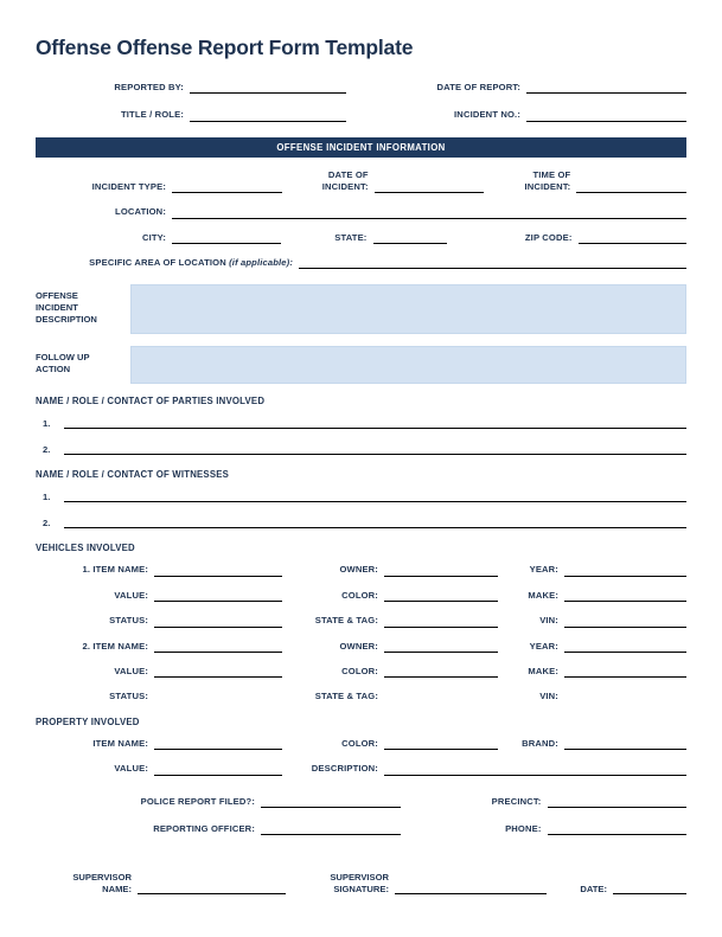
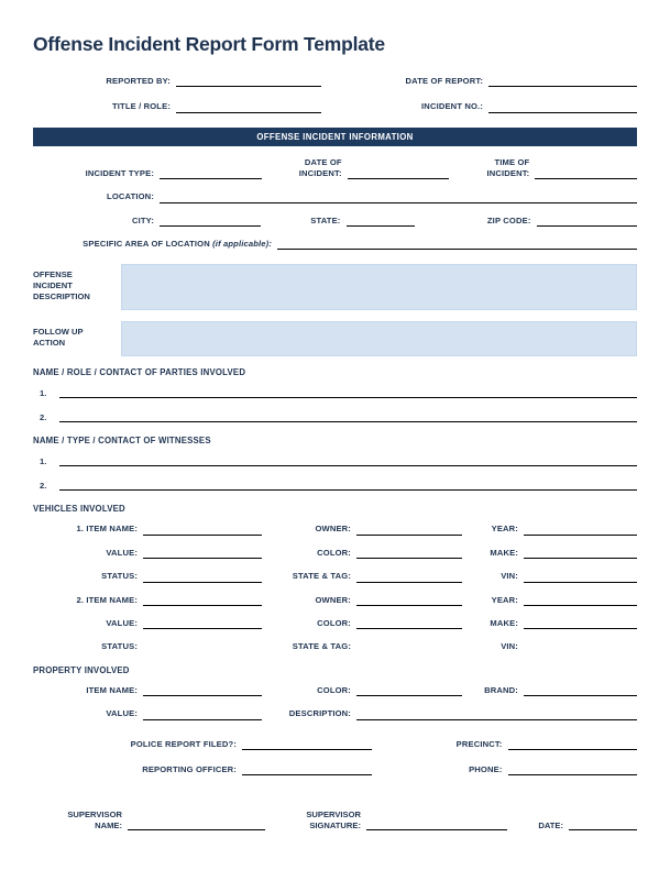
- Offense Offense Report Form Template
+ Offense Incident Report Form Template
  REPORTED BY:
  DATE OF REPORT:
  TITLE / ROLE:
  INCIDENT NO.:
  OFFENSE INCIDENT INFORMATION
  INCIDENT TYPE:
  DATE OF
  INCIDENT:
  TIME OF
  INCIDENT:
  LOCATION:
  CITY:
  STATE:
  ZIP CODE:
  SPECIFIC AREA OF LOCATION (if applicable):
  OFFENSE
  INCIDENT
  DESCRIPTION
  FOLLOW UP
  ACTION
  NAME / ROLE / CONTACT OF PARTIES INVOLVED
  1.
  2.
- NAME / ROLE / CONTACT OF WITNESSES
+ NAME / TYPE / CONTACT OF WITNESSES
  1.
  2.
  VEHICLES INVOLVED
  1. ITEM NAME:
  OWNER:
  YEAR:
  VALUE:
  COLOR:
  MAKE:
  STATUS:
  STATE & TAG:
  VIN:
  2. ITEM NAME:
  OWNER:
  YEAR:
  VALUE:
  COLOR:
  MAKE:
  STATUS:
  STATE & TAG:
  VIN:
  PROPERTY INVOLVED
  ITEM NAME:
  COLOR:
  BRAND:
  VALUE:
  DESCRIPTION:
  POLICE REPORT FILED?:
  PRECINCT:
  REPORTING OFFICER:
  PHONE:
  SUPERVISOR
  NAME:
  SUPERVISOR
  SIGNATURE:
  DATE:
